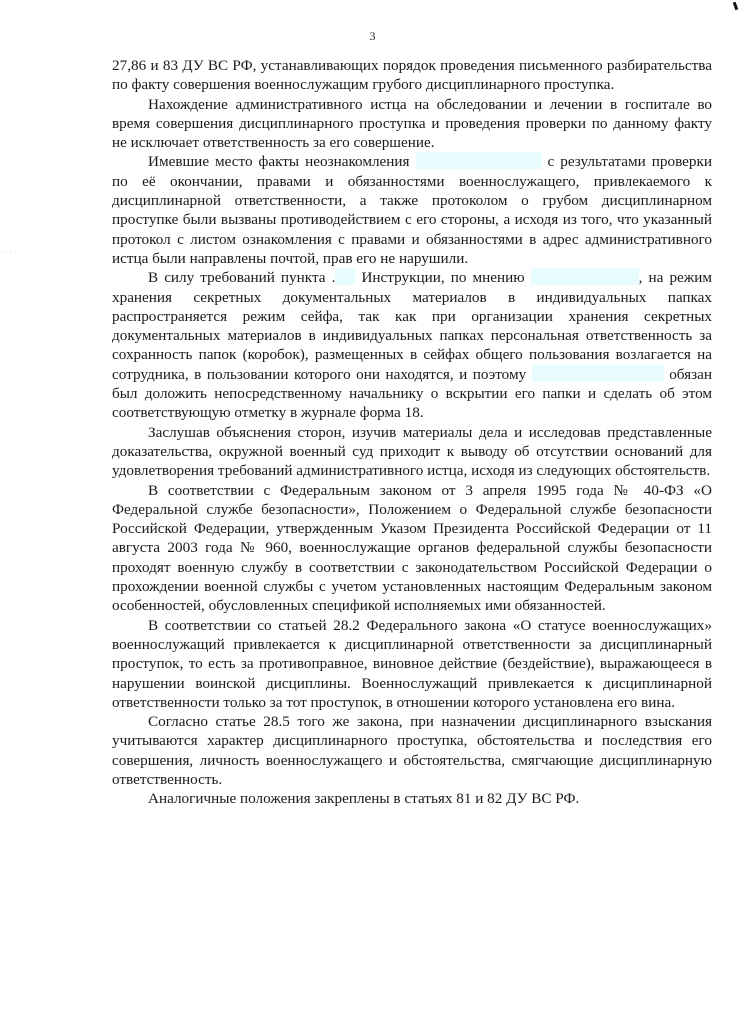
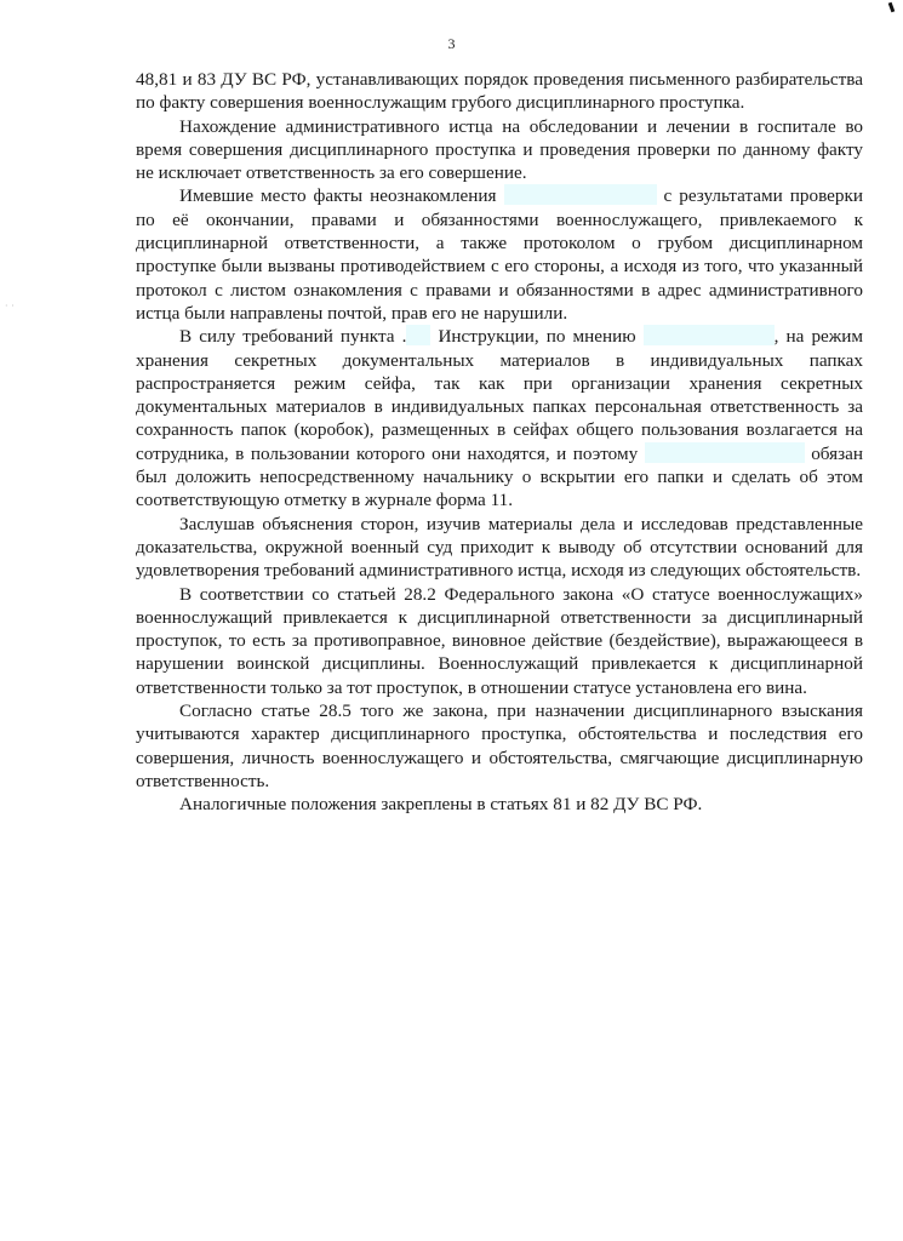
  · ·
  3
- 27,86 и 83 ДУ ВС РФ, устанавливающих порядок проведения письменного разбирательства по факту совершения военнослужащим грубого дисциплинарного проступка.
+ 48,81 и 83 ДУ ВС РФ, устанавливающих порядок проведения письменного разбирательства по факту совершения военнослужащим грубого дисциплинарного проступка.
  Нахождение административного истца на обследовании и лечении в госпитале во время совершения дисциплинарного проступка и проведения проверки по данному факту не исключает ответственность за его совершение.
  Имевшие место факты неознакомления с результатами проверки по её окончании, правами и обязанностями военнослужащего, привлекаемого к дисциплинарной ответственности, а также протоколом о грубом дисциплинарном проступке были вызваны противодействием с его стороны, а исходя из того, что указанный протокол с листом ознакомления с правами и обязанностями в адрес административного истца были направлены почтой, прав его не нарушили.
- В силу требований пункта . Инструкции, по мнению , на режим хранения секретных документальных материалов в индивидуальных папках распространяется режим сейфа, так как при организации хранения секретных документальных материалов в индивидуальных папках персональная ответственность за сохранность папок (коробок), размещенных в сейфах общего пользования возлагается на сотрудника, в пользовании которого они находятся, и поэтому обязан был доложить непосредственному начальнику о вскрытии его папки и сделать об этом соответствующую отметку в журнале форма 18.
+ В силу требований пункта . Инструкции, по мнению , на режим хранения секретных документальных материалов в индивидуальных папках распространяется режим сейфа, так как при организации хранения секретных документальных материалов в индивидуальных папках персональная ответственность за сохранность папок (коробок), размещенных в сейфах общего пользования возлагается на сотрудника, в пользовании которого они находятся, и поэтому обязан был доложить непосредственному начальнику о вскрытии его папки и сделать об этом соответствующую отметку в журнале форма 11.
  Заслушав объяснения сторон, изучив материалы дела и исследовав представленные доказательства, окружной военный суд приходит к выводу об отсутствии оснований для удовлетворения требований административного истца, исходя из следующих обстоятельств.
- В соответствии с Федеральным законом от 3 апреля 1995 года № 40-ФЗ «О Федеральной службе безопасности», Положением о Федеральной службе безопасности Российской Федерации, утвержденным Указом Президента Российской Федерации от 11 августа 2003 года № 960, военнослужащие органов федеральной службы безопасности проходят военную службу в соответствии с законодательством Российской Федерации о прохождении военной службы с учетом установленных настоящим Федеральным законом особенностей, обусловленных спецификой исполняемых ими обязанностей.
- В соответствии со статьей 28.2 Федерального закона «О статусе военнослужащих» военнослужащий привлекается к дисциплинарной ответственности за дисциплинарный проступок, то есть за противоправное, виновное действие (бездействие), выражающееся в нарушении воинской дисциплины. Военнослужащий привлекается к дисциплинарной ответственности только за тот проступок, в отношении которого установлена его вина.
+ В соответствии со статьей 28.2 Федерального закона «О статусе военнослужащих» военнослужащий привлекается к дисциплинарной ответственности за дисциплинарный проступок, то есть за противоправное, виновное действие (бездействие), выражающееся в нарушении воинской дисциплины. Военнослужащий привлекается к дисциплинарной ответственности только за тот проступок, в отношении статусе установлена его вина.
  Согласно статье 28.5 того же закона, при назначении дисциплинарного взыскания учитываются характер дисциплинарного проступка, обстоятельства и последствия его совершения, личность военнослужащего и обстоятельства, смягчающие дисциплинарную ответственность.
  Аналогичные положения закреплены в статьях 81 и 82 ДУ ВС РФ.
